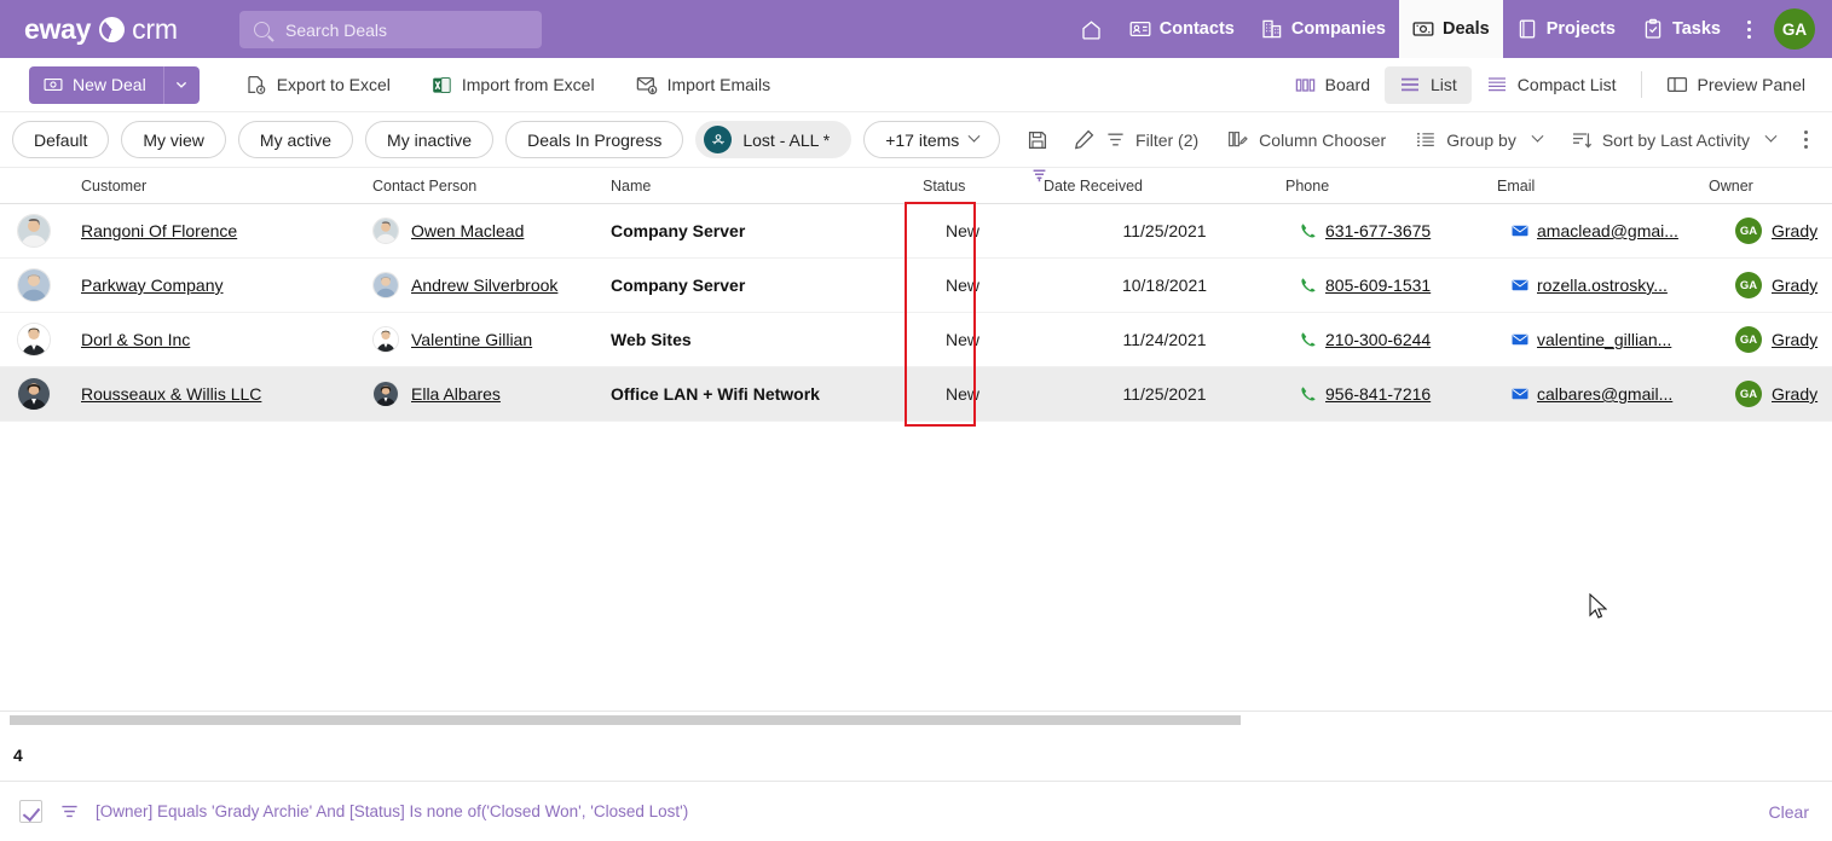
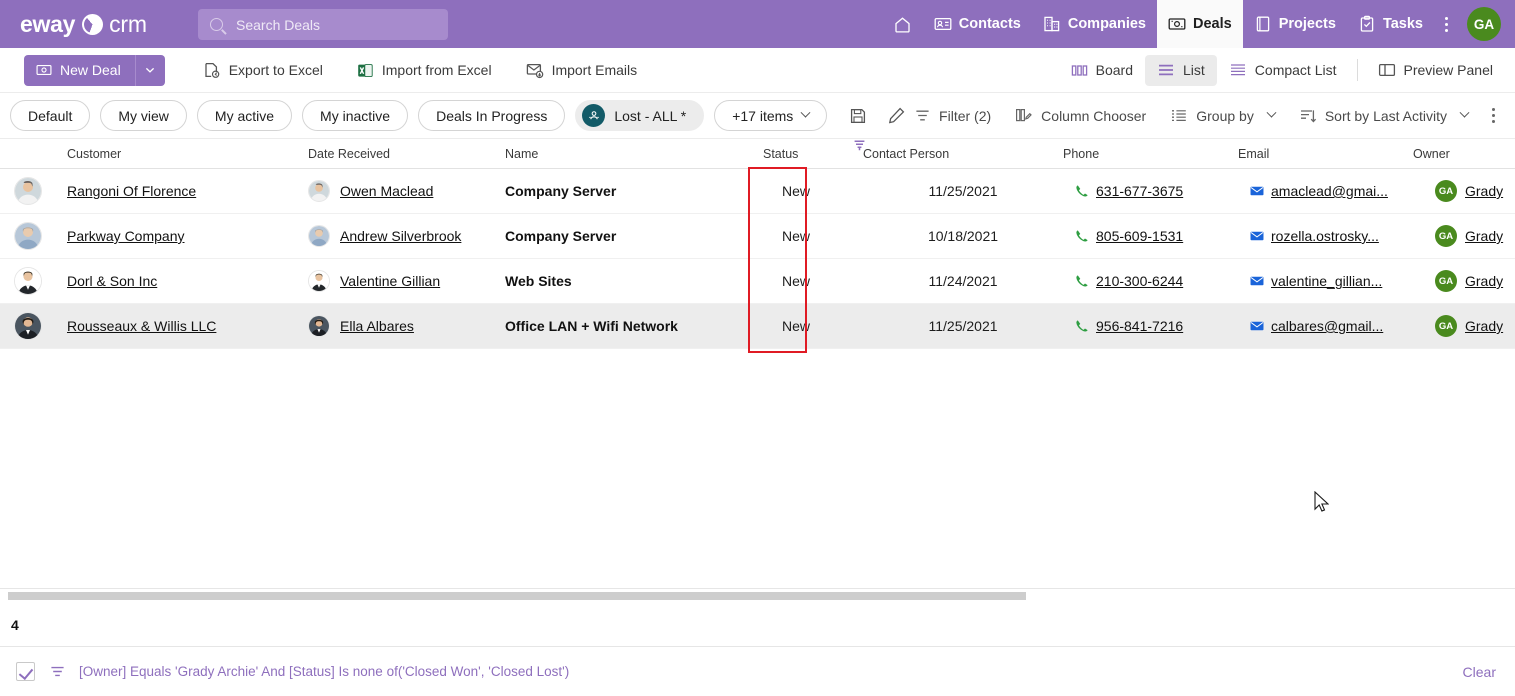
  eway
  crm
  Search Deals
  Contacts
  Companies
  Deals
  Projects
  Tasks
  GA
  New Deal
  Export to Excel
  Import from Excel
  Import Emails
  Board
  List
  Compact List
  Preview Panel
  Default
  My view
  My active
  My inactive
  Deals In Progress
  Lost - ALL *
  +17 items
  Filter (2)
  Column Chooser
  Group by
  Sort by Last Activity
  Customer
- Contact Person
+ Date Received
  Name
  Status
- Date Received
+ Contact Person
  Phone
  Email
  Owner
  Rangoni Of Florence
  Owen Maclead
  Company Server
  New
  11/25/2021
  631-677-3675
  amaclead@gmai...
  GA
  Grady
  Parkway Company
  Andrew Silverbrook
  Company Server
  New
  10/18/2021
  805-609-1531
  rozella.ostrosky...
  GA
  Grady
  Dorl & Son Inc
  Valentine Gillian
  Web Sites
  New
  11/24/2021
  210-300-6244
  valentine_gillian...
  GA
  Grady
  Rousseaux & Willis LLC
  Ella Albares
  Office LAN + Wifi Network
  New
  11/25/2021
  956-841-7216
  calbares@gmail...
  GA
  Grady
  4
  [Owner] Equals 'Grady Archie' And [Status] Is none of('Closed Won', 'Closed Lost')
  Clear
